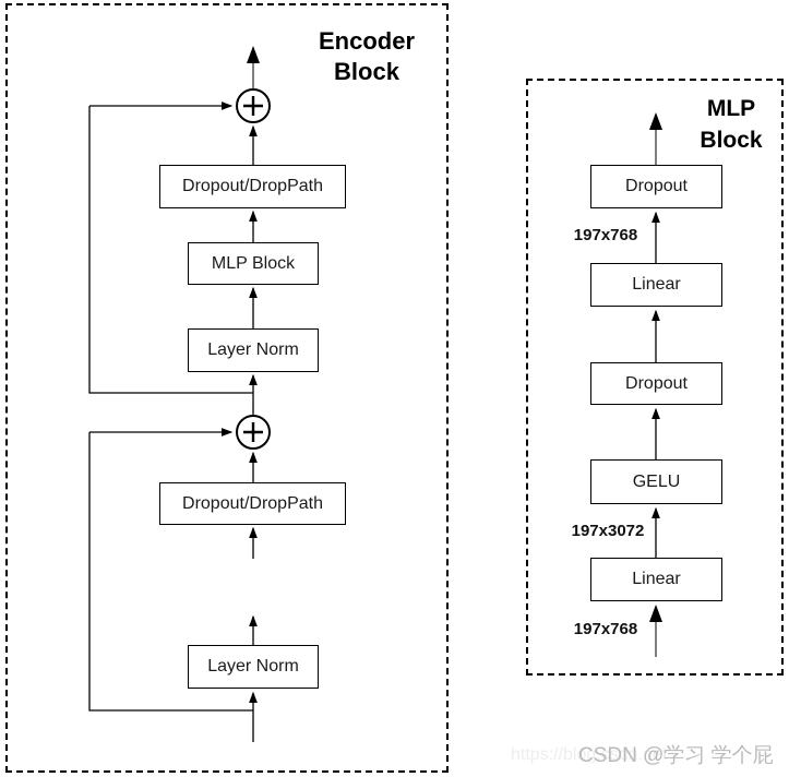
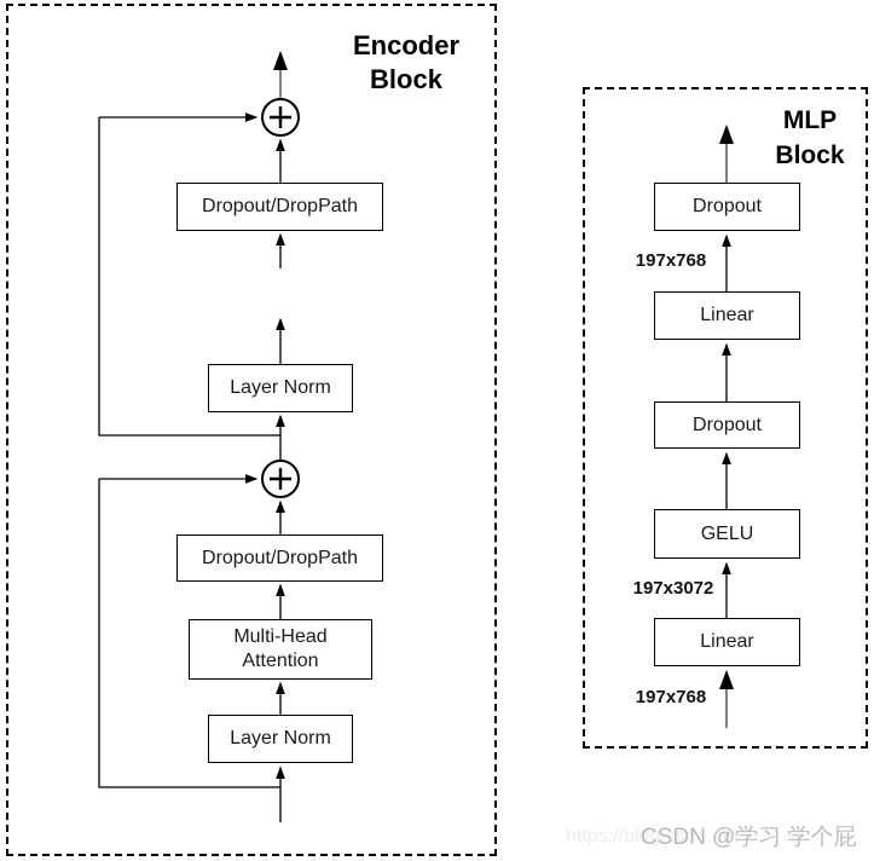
  Encoder
  Block
  Dropout/DropPath
- MLP Block
  Layer Norm
  Dropout/DropPath
+ Multi-Head
+ Attention
  Layer Norm
  MLP
  Block
  Dropout
  Linear
  Dropout
  GELU
  Linear
  197x768
  197x3072
  197x768
  https://blog.csdn.net
  CSDN @学习 学个屁
